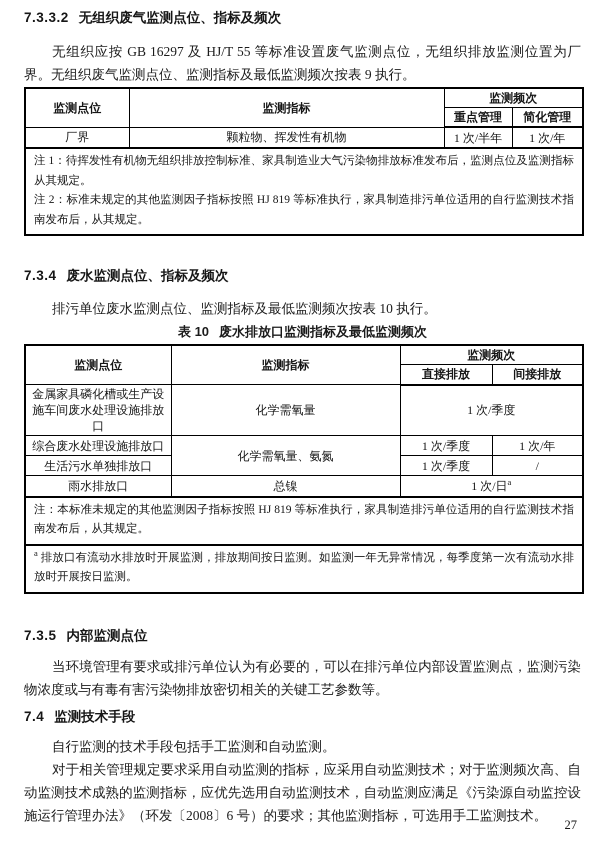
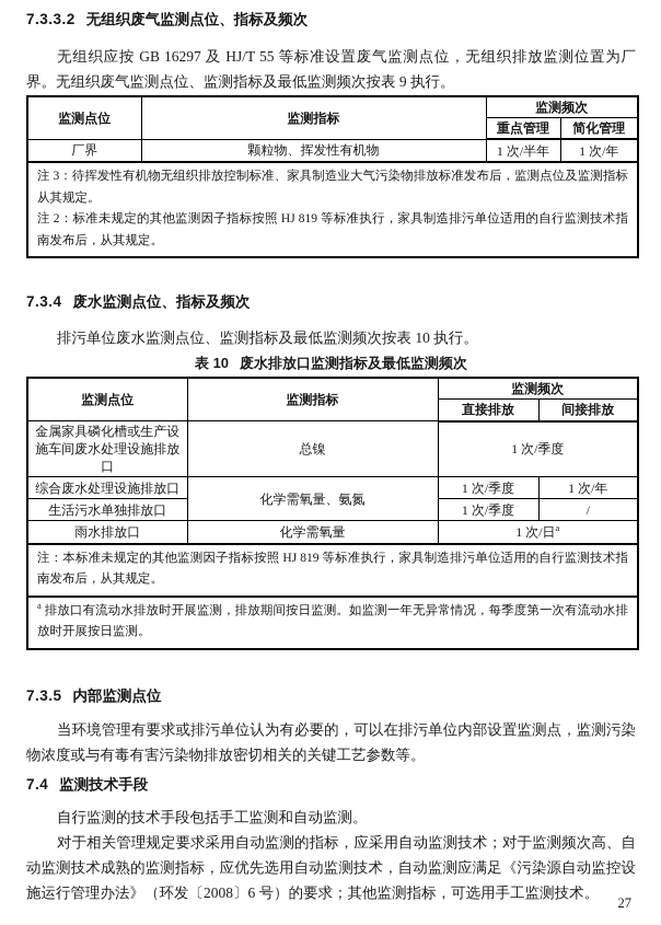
  7.3.3.2 无组织废气监测点位、指标及频次
  无组织应按 GB 16297 及 HJ/T 55 等标准设置废气监测点位，无组织排放监测位置为厂界。无组织废气监测点位、监测指标及最低监测频次按表 9 执行。
  监测点位	监测指标	监测频次
  重点管理	简化管理
  厂界	颗粒物、挥发性有机物	1 次/半年	1 次/年
- 注 1：待挥发性有机物无组织排放控制标准、家具制造业大气污染物排放标准发布后，监测点位及监测指标从其规定。 注 2：标准未规定的其他监测因子指标按照 HJ 819 等标准执行，家具制造排污单位适用的自行监测技术指南发布后，从其规定。
+ 注 3：待挥发性有机物无组织排放控制标准、家具制造业大气污染物排放标准发布后，监测点位及监测指标从其规定。 注 2：标准未规定的其他监测因子指标按照 HJ 819 等标准执行，家具制造排污单位适用的自行监测技术指南发布后，从其规定。
  7.3.4 废水监测点位、指标及频次
  排污单位废水监测点位、监测指标及最低监测频次按表 10 执行。
  表 10 废水排放口监测指标及最低监测频次
  监测点位	监测指标	监测频次
  直接排放	间接排放
- 金属家具磷化槽或生产设施车间废水处理设施排放口	化学需氧量	1 次/季度
+ 金属家具磷化槽或生产设施车间废水处理设施排放口	总镍	1 次/季度
  综合废水处理设施排放口	化学需氧量、氨氮	1 次/季度	1 次/年
  生活污水单独排放口	1 次/季度	/
- 雨水排放口	总镍	1 次/日a
+ 雨水排放口	化学需氧量	1 次/日a
  注：本标准未规定的其他监测因子指标按照 HJ 819 等标准执行，家具制造排污单位适用的自行监测技术指南发布后，从其规定。
  a 排放口有流动水排放时开展监测，排放期间按日监测。如监测一年无异常情况，每季度第一次有流动水排放时开展按日监测。
  7.3.5 内部监测点位
  当环境管理有要求或排污单位认为有必要的，可以在排污单位内部设置监测点，监测污染物浓度或与有毒有害污染物排放密切相关的关键工艺参数等。
  7.4 监测技术手段
  自行监测的技术手段包括手工监测和自动监测。
  对于相关管理规定要求采用自动监测的指标，应采用自动监测技术；对于监测频次高、自动监测技术成熟的监测指标，应优先选用自动监测技术，自动监测应满足《污染源自动监控设施运行管理办法》（环发〔2008〕6 号）的要求；其他监测指标，可选用手工监测技术。
  27
